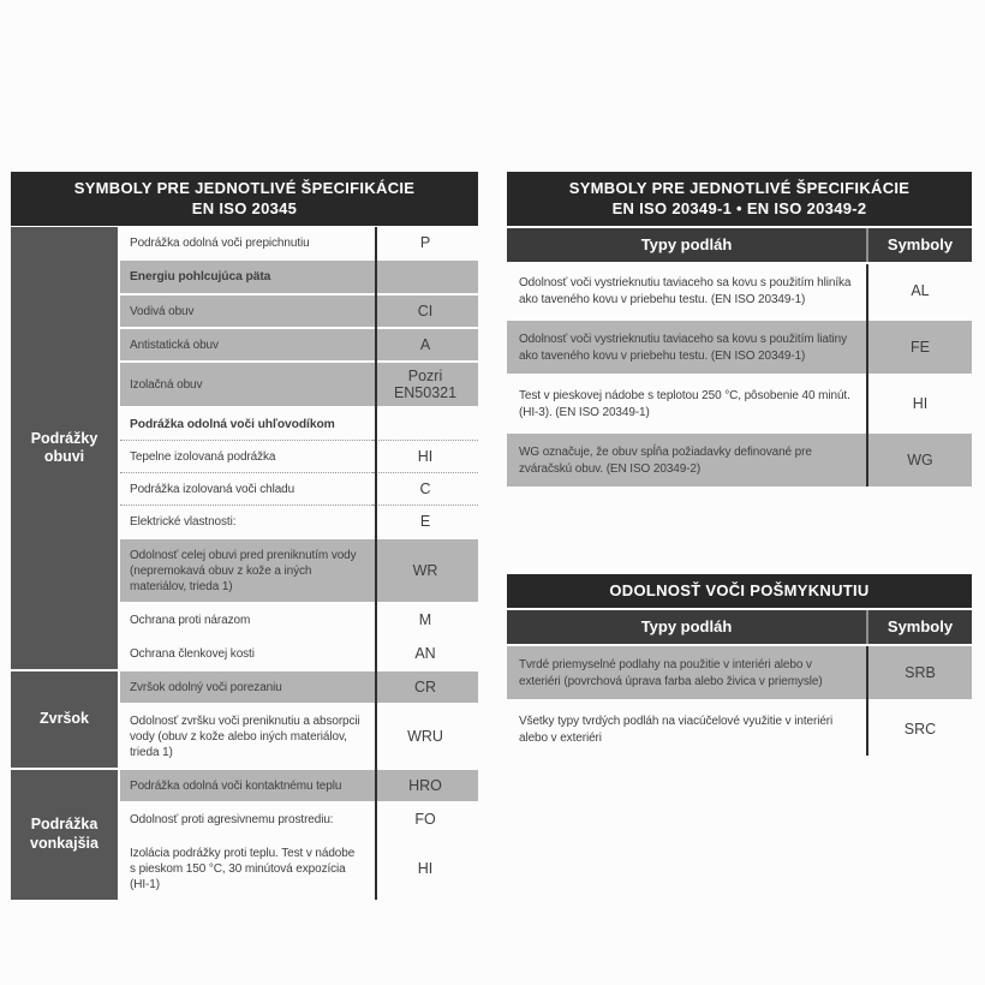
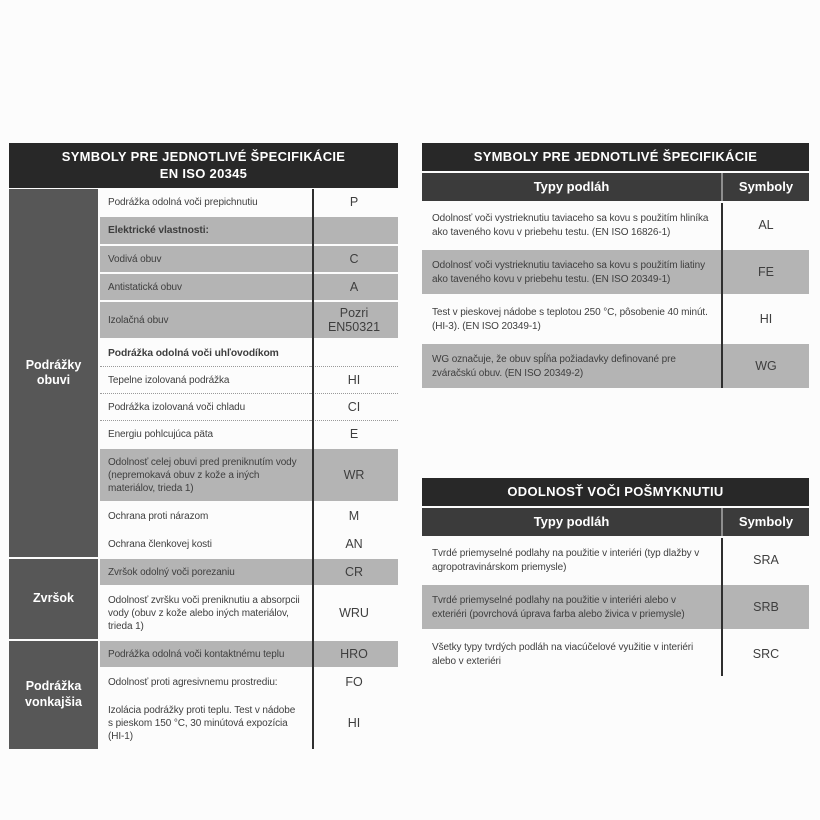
  SYMBOLY PRE JEDNOTLIVÉ ŠPECIFIKÁCIE
  EN ISO 20345
  Podrážky obuvi	Podrážka odolná voči prepichnutiu	P
- Energiu pohlcujúca päta
+ Elektrické vlastnosti:
- Vodivá obuv	CI
+ Vodivá obuv	C
  Antistatická obuv	A
  Izolačná obuv	Pozri EN50321
  Podrážka odolná voči uhľovodíkom
  Tepelne izolovaná podrážka	HI
- Podrážka izolovaná voči chladu	C
+ Podrážka izolovaná voči chladu	CI
- Elektrické vlastnosti:	E
+ Energiu pohlcujúca päta	E
  Odolnosť celej obuvi pred preniknutím vody (nepremokavá obuv z kože a iných materiálov, trieda 1)	WR
  Ochrana proti nárazom	M
  Ochrana členkovej kosti	AN
  Zvršok	Zvršok odolný voči porezaniu	CR
  Odolnosť zvršku voči preniknutiu a absorpcii vody (obuv z kože alebo iných materiálov, trieda 1)	WRU
  Podrážka vonkajšia	Podrážka odolná voči kontaktnému teplu	HRO
  Odolnosť proti agresivnemu prostrediu:	FO
  Izolácia podrážky proti teplu. Test v nádobe s pieskom 150 °C, 30 minútová expozícia (HI-1)	HI
  SYMBOLY PRE JEDNOTLIVÉ ŠPECIFIKÁCIE
- EN ISO 20349-1 • EN ISO 20349-2
  Typy podláh
  Symboly
- Odolnosť voči vystrieknutiu taviaceho sa kovu s použitím hliníka ako taveného kovu v priebehu testu. (EN ISO 20349-1)
+ Odolnosť voči vystrieknutiu taviaceho sa kovu s použitím hliníka ako taveného kovu v priebehu testu. (EN ISO 16826-1)
  AL
  Odolnosť voči vystrieknutiu taviaceho sa kovu s použitím liatiny ako taveného kovu v priebehu testu. (EN ISO 20349-1)
  FE
  Test v pieskovej nádobe s teplotou 250 °C, pôsobenie 40 minút. (HI-3). (EN ISO 20349-1)
  HI
  WG označuje, že obuv spĺňa požiadavky definované pre zváračskú obuv. (EN ISO 20349-2)
  WG
  ODOLNOSŤ VOČI POŠMYKNUTIU
  Typy podláh
  Symboly
+ Tvrdé priemyselné podlahy na použitie v interiéri (typ dlažby v agropotravinárskom priemysle)
+ SRA
  Tvrdé priemyselné podlahy na použitie v interiéri alebo v exteriéri (povrchová úprava farba alebo živica v priemysle)
  SRB
  Všetky typy tvrdých podláh na viacúčelové využitie v interiéri alebo v exteriéri
  SRC
